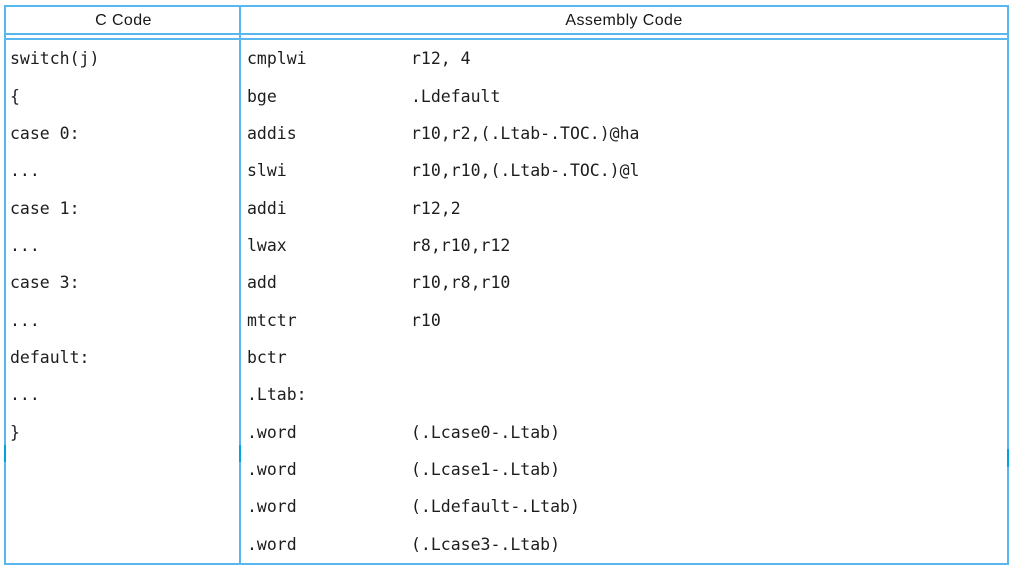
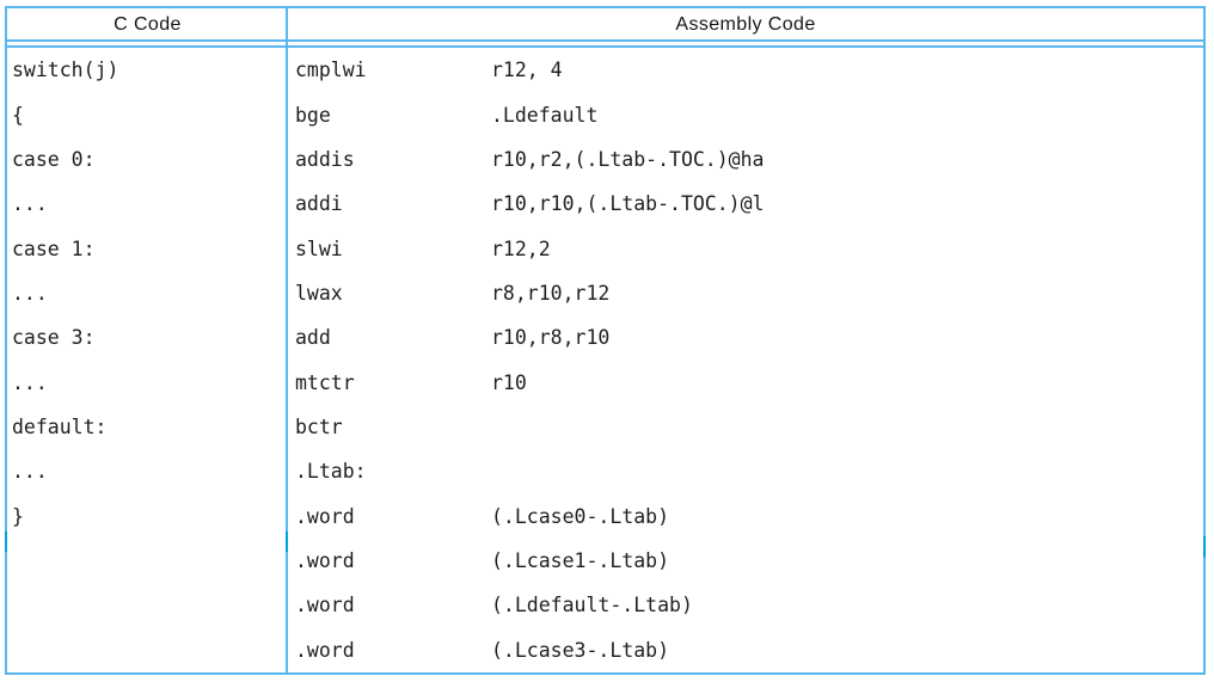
  C Code
  Assembly Code
  switch(j)
  cmplwi
  r12, 4
  {
  bge
  .Ldefault
  case 0:
  addis
  r10,r2,(.Ltab-.TOC.)@ha
  ...
- slwi
+ addi
  r10,r10,(.Ltab-.TOC.)@l
  case 1:
- addi
+ slwi
  r12,2
  ...
  lwax
  r8,r10,r12
  case 3:
  add
  r10,r8,r10
  ...
  mtctr
  r10
  default:
  bctr
  ...
  .Ltab:
  }
  .word
  (.Lcase0-.Ltab)
  .word
  (.Lcase1-.Ltab)
  .word
  (.Ldefault-.Ltab)
  .word
  (.Lcase3-.Ltab)
